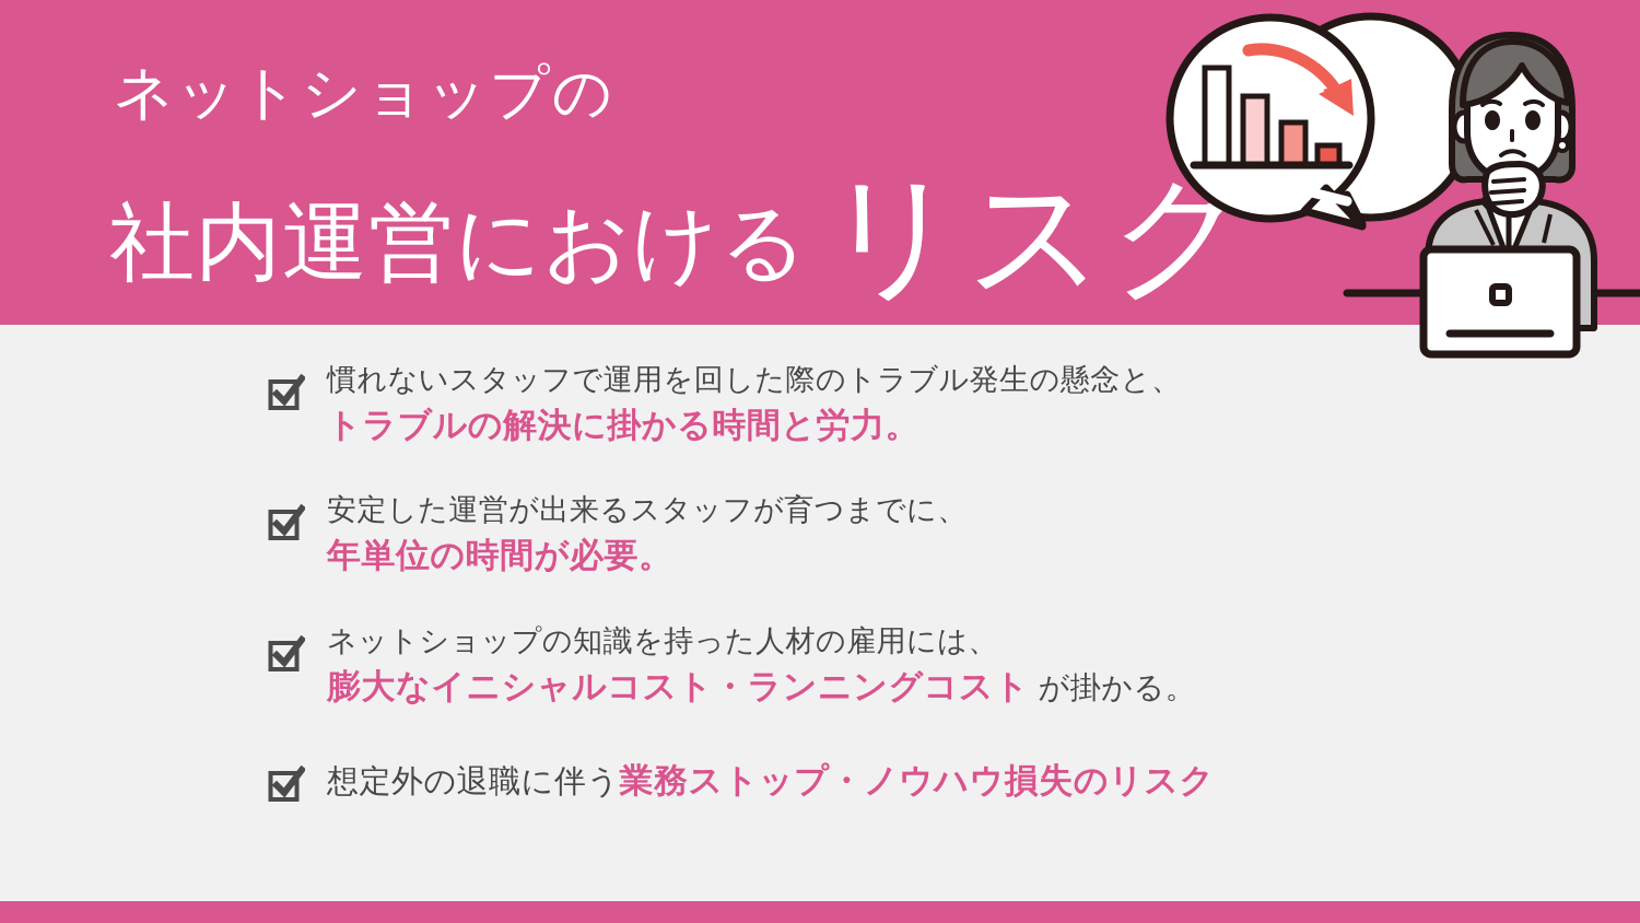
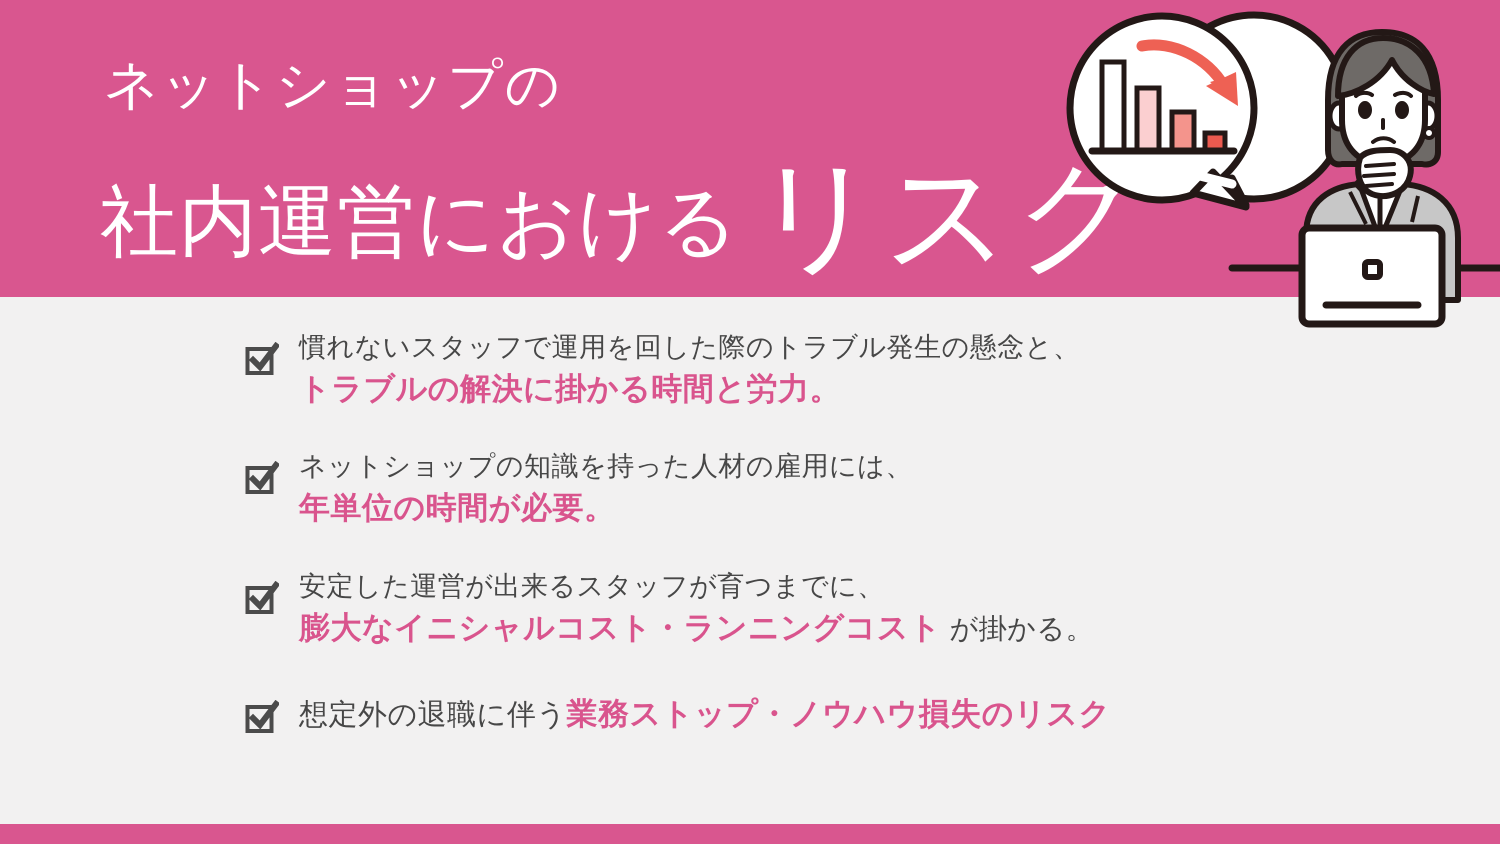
  ネットショップの
  社内運営における
  リスク
  慣れないスタッフで運用を回した際のトラブル発生の懸念と、
  トラブルの解決に掛かる時間と労力。
- 安定した運営が出来るスタッフが育つまでに、
+ ネットショップの知識を持った人材の雇用には、
  年単位の時間が必要。
- ネットショップの知識を持った人材の雇用には、
+ 安定した運営が出来るスタッフが育つまでに、
  膨大なイニシャルコスト・ランニングコスト が掛かる。
  想定外の退職に伴う業務ストップ・ノウハウ損失のリスク
